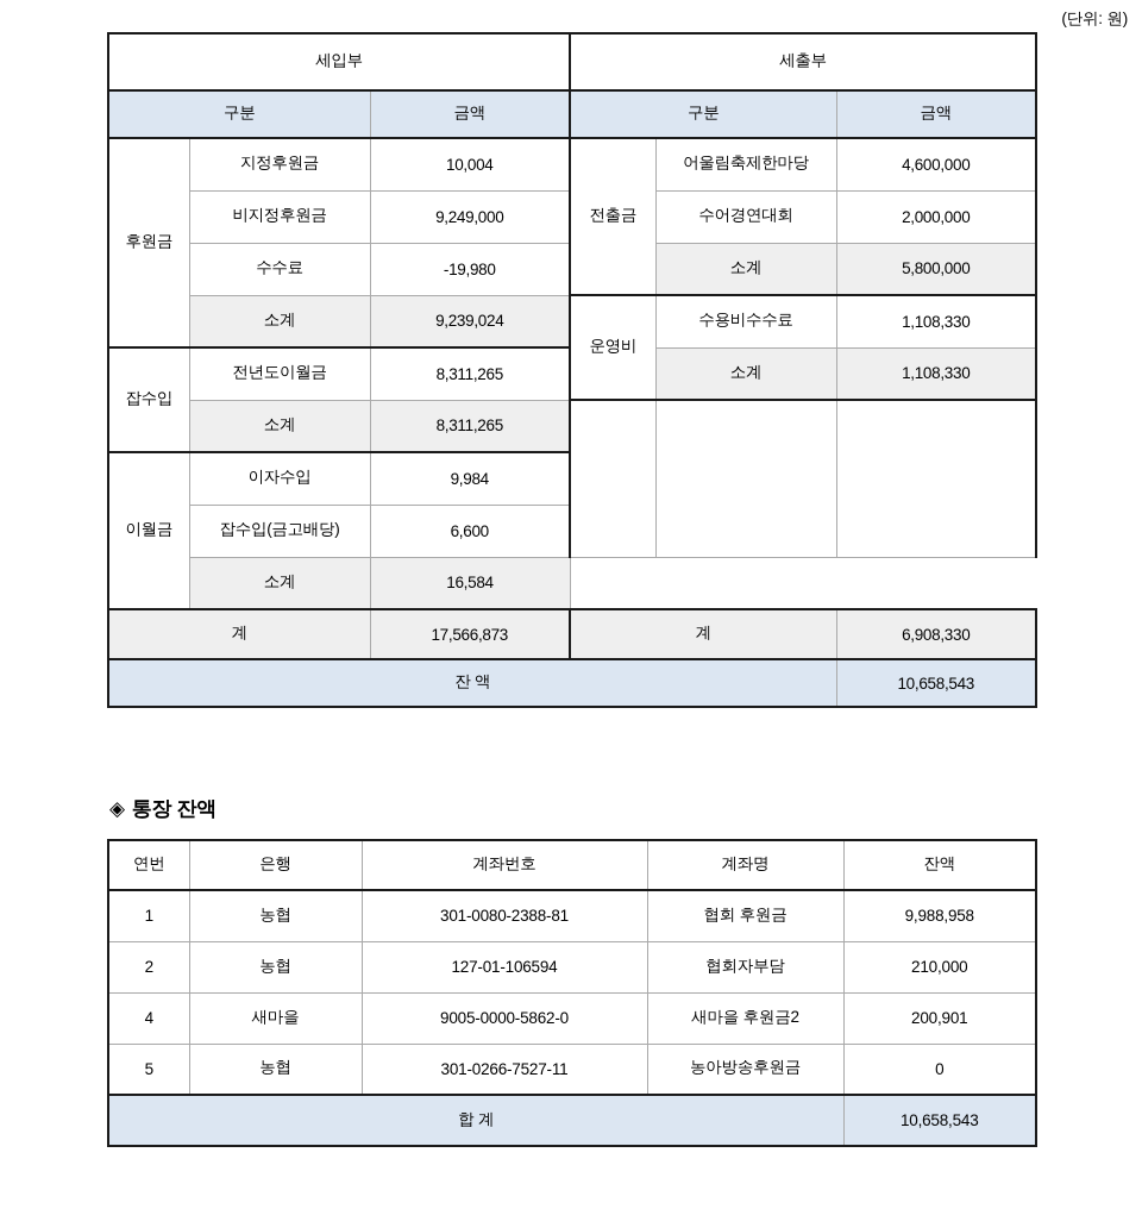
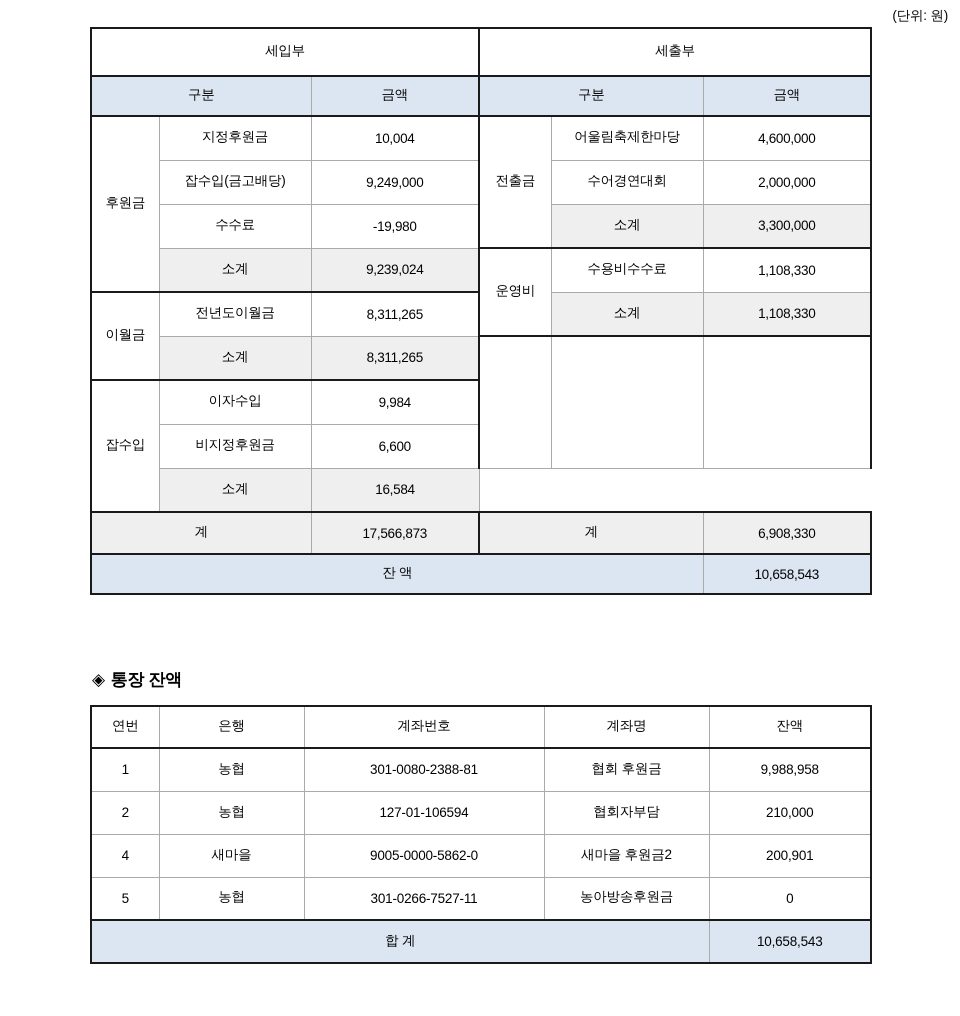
  (단위: 원)
  세입부	세출부
  구분	금액	구분	금액
  후원금	지정후원금	10,004	전출금	어울림축제한마당	4,600,000
- 비지정후원금	9,249,000	수어경연대회	2,000,000
+ 잡수입(금고배당)	9,249,000	수어경연대회	2,000,000
- 수수료	-19,980	소계	5,800,000
+ 수수료	-19,980	소계	3,300,000
  소계	9,239,024	운영비	수용비수수료	1,108,330
- 잡수입	전년도이월금	8,311,265	소계	1,108,330
+ 이월금	전년도이월금	8,311,265	소계	1,108,330
  소계	8,311,265
- 이월금	이자수입	9,984
+ 잡수입	이자수입	9,984
- 잡수입(금고배당)	6,600
+ 비지정후원금	6,600
  소계	16,584
  계	17,566,873	계	6,908,330
  잔 액	10,658,543
  ◈ 통장 잔액
  연번	은행	계좌번호	계좌명	잔액
  1	농협	301-0080-2388-81	협회 후원금	9,988,958
  2	농협	127-01-106594	협회자부담	210,000
  4	새마을	9005-0000-5862-0	새마을 후원금2	200,901
  5	농협	301-0266-7527-11	농아방송후원금	0
  합 계	10,658,543
